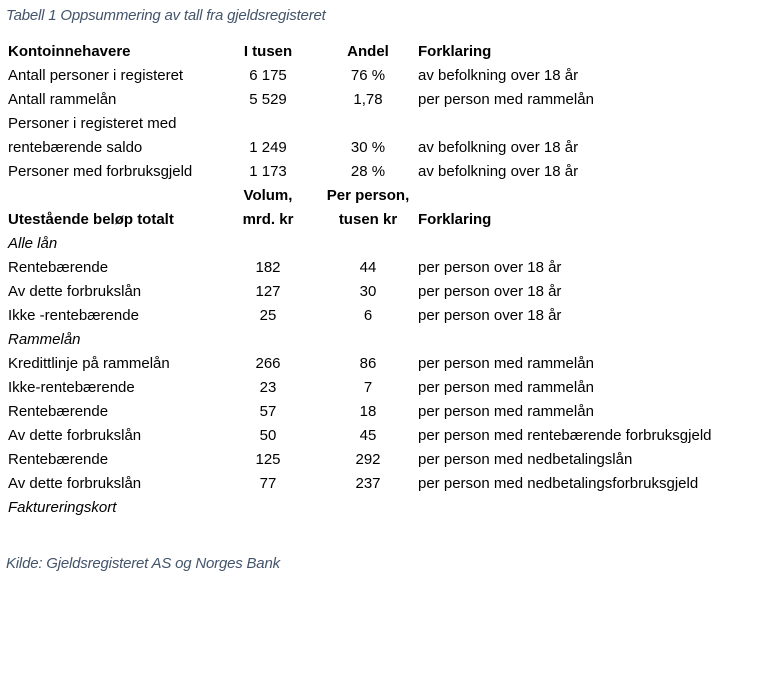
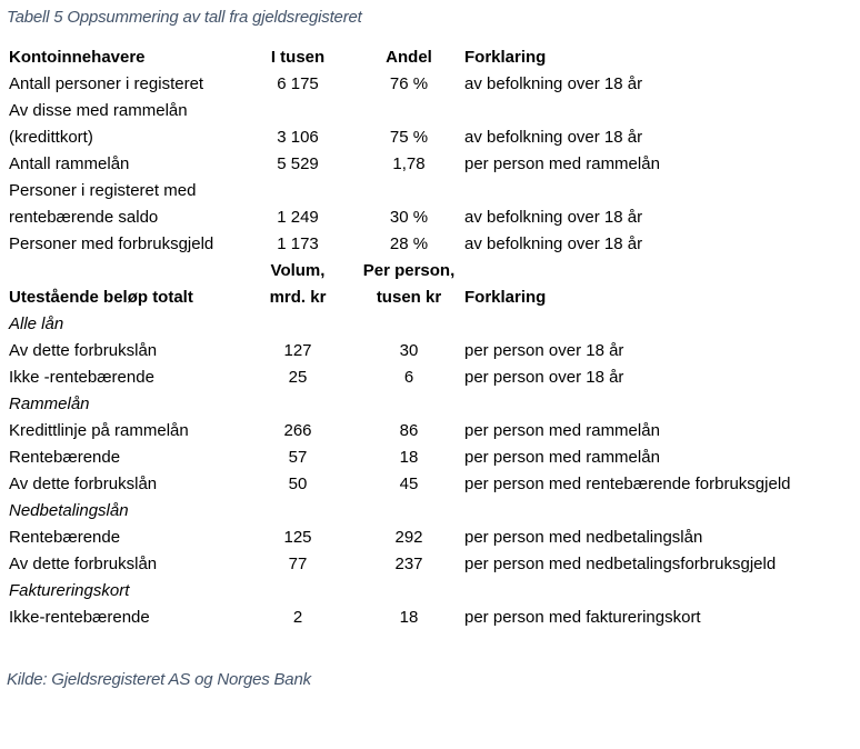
- Tabell 1 Oppsummering av tall fra gjeldsregisteret
+ Tabell 5 Oppsummering av tall fra gjeldsregisteret
  Kontoinnehavere	I tusen	Andel	Forklaring
  Antall personer i registeret	6 175	76 %	av befolkning over 18 år
+ Av disse med rammelån (kredittkort)	3 106	75 %	av befolkning over 18 år
  Antall rammelån	5 529	1,78	per person med rammelån
  Personer i registeret med rentebærende saldo	1 249	30 %	av befolkning over 18 år
  Personer med forbruksgjeld	1 173	28 %	av befolkning over 18 år
  Utestående beløp totalt	Volum, mrd. kr	Per person, tusen kr	Forklaring
  Alle lån
- Rentebærende	182	44	per person over 18 år
  Av dette forbrukslån	127	30	per person over 18 år
  Ikke -rentebærende	25	6	per person over 18 år
  Rammelån
  Kredittlinje på rammelån	266	86	per person med rammelån
- Ikke-rentebærende	23	7	per person med rammelån
  Rentebærende	57	18	per person med rammelån
  Av dette forbrukslån	50	45	per person med rentebærende forbruksgjeld
+ Nedbetalingslån
  Rentebærende	125	292	per person med nedbetalingslån
  Av dette forbrukslån	77	237	per person med nedbetalingsforbruksgjeld
  Faktureringskort
+ Ikke-rentebærende	2	18	per person med faktureringskort
  Kilde: Gjeldsregisteret AS og Norges Bank
